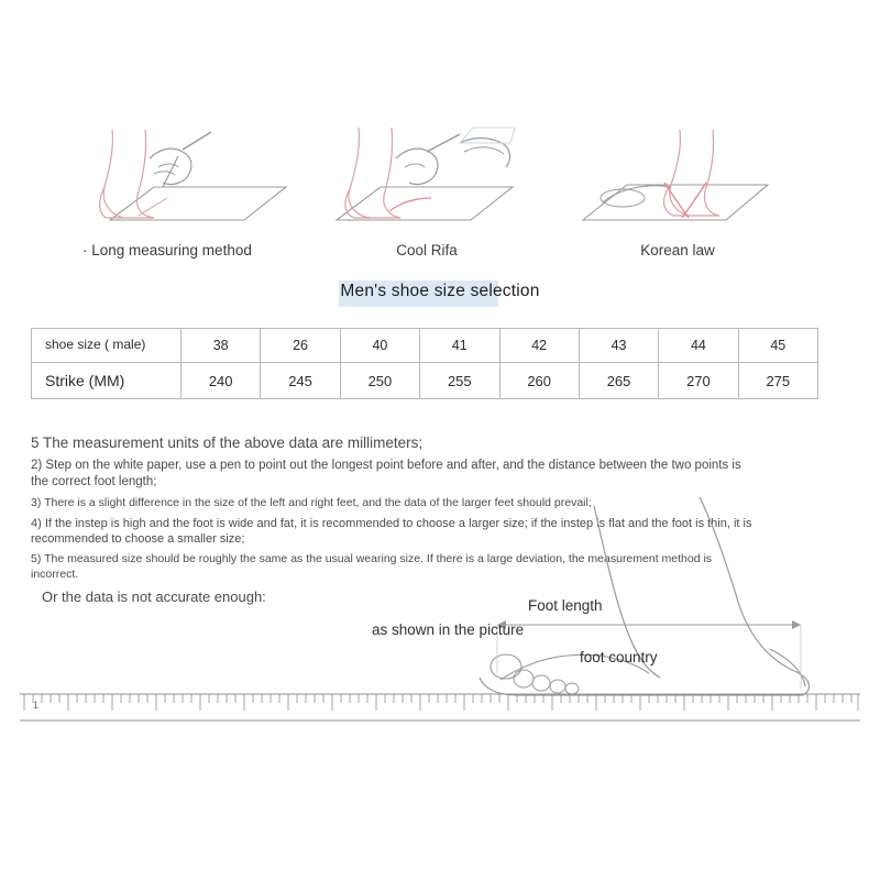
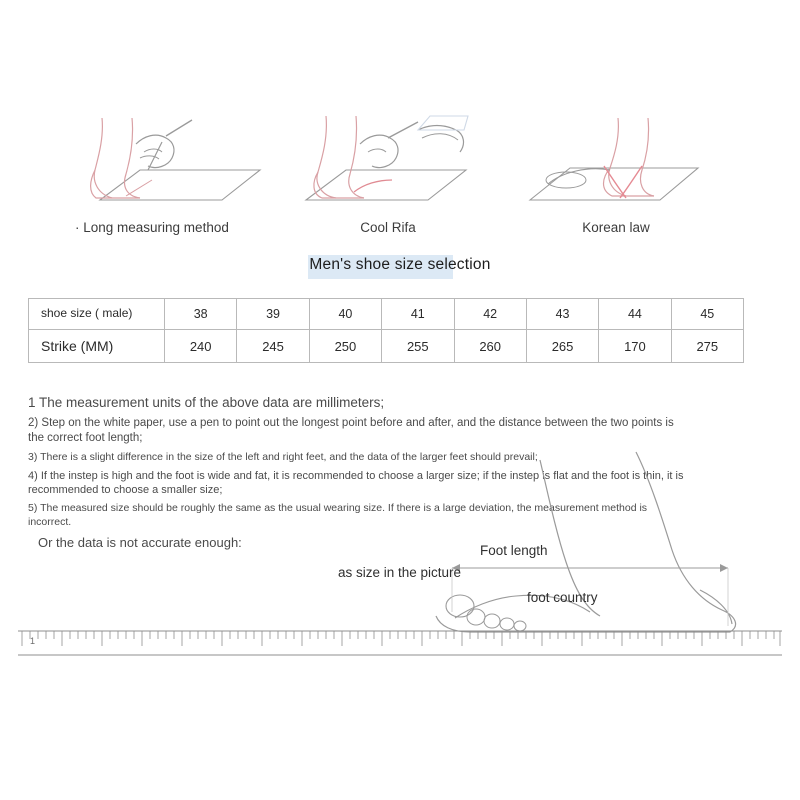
  · Long measuring method
  Cool Rifa
  Korean law
  Men's shoe size selection
- shoe size ( male)	38	26	40	41	42	43	44	45
+ shoe size ( male)	38	39	40	41	42	43	44	45
- Strike (MM)	240	245	250	255	260	265	270	275
+ Strike (MM)	240	245	250	255	260	265	170	275
- 5 The measurement units of the above data are millimeters;
+ 1 The measurement units of the above data are millimeters;
  2) Step on the white paper, use a pen to point out the longest point before and after, and the distance between the two points is the correct foot length;
  3) There is a slight difference in the size of the left and right feet, and the data of the larger feet should prevail;
  4) If the instep is high and the foot is wide and fat, it is recommended to choose a larger size; if the insteps flat and the foot is thin, it is recommended to choose a smaller size;
  5) The measured size should be roughly the same as the usual wearing size. If there is a large deviation, the mesurement method is incorrect.
  Or the data is not accurate enough:
  Foot length
- as shown in the picture
+ as size in the picture
  foot country
  1
